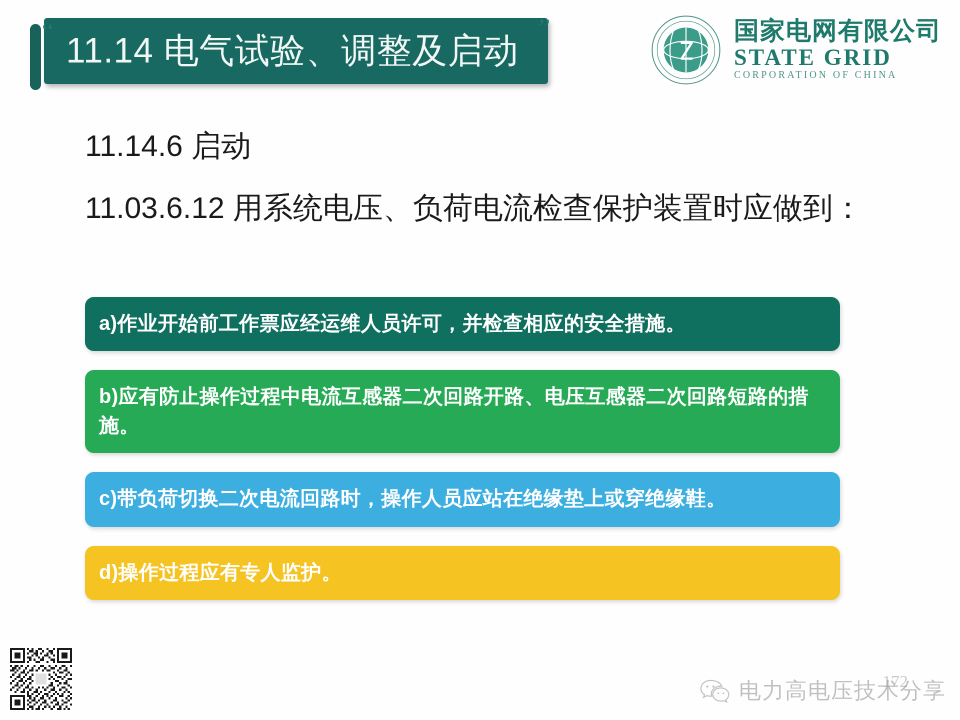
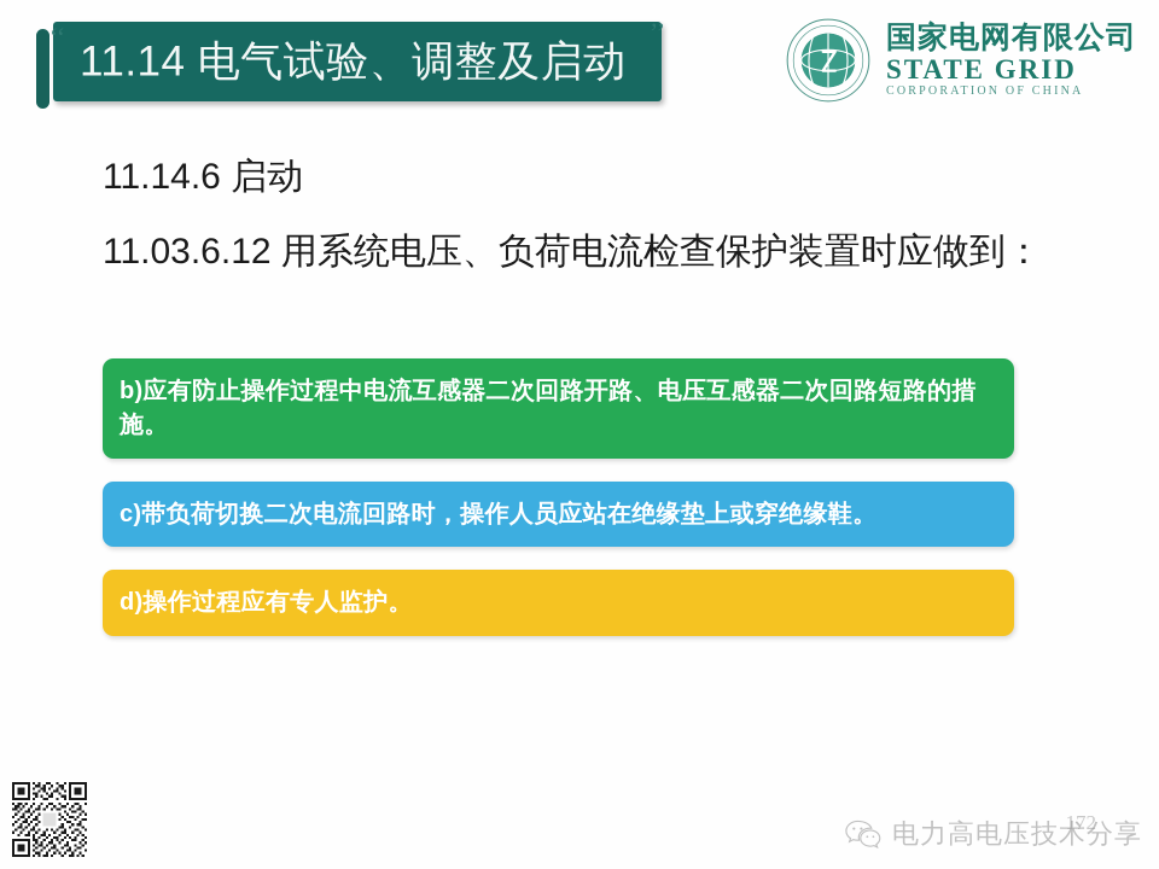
  11.14 电气试验、调整及启动
  ‘‘
  ’’
  国家电网有限公司
  STATE GRID
  CORPORATION OF CHINA
  11.14.6 启动
  11.03.6.12 用系统电压、负荷电流检查保护装置时应做到：
- a)作业开始前工作票应经运维人员许可，并检查相应的安全措施。
  b)应有防止操作过程中电流互感器二次回路开路、电压互感器二次回路短路的措施。
  c)带负荷切换二次电流回路时，操作人员应站在绝缘垫上或穿绝缘鞋。
  d)操作过程应有专人监护。
  172
  电力高电压技术分享
